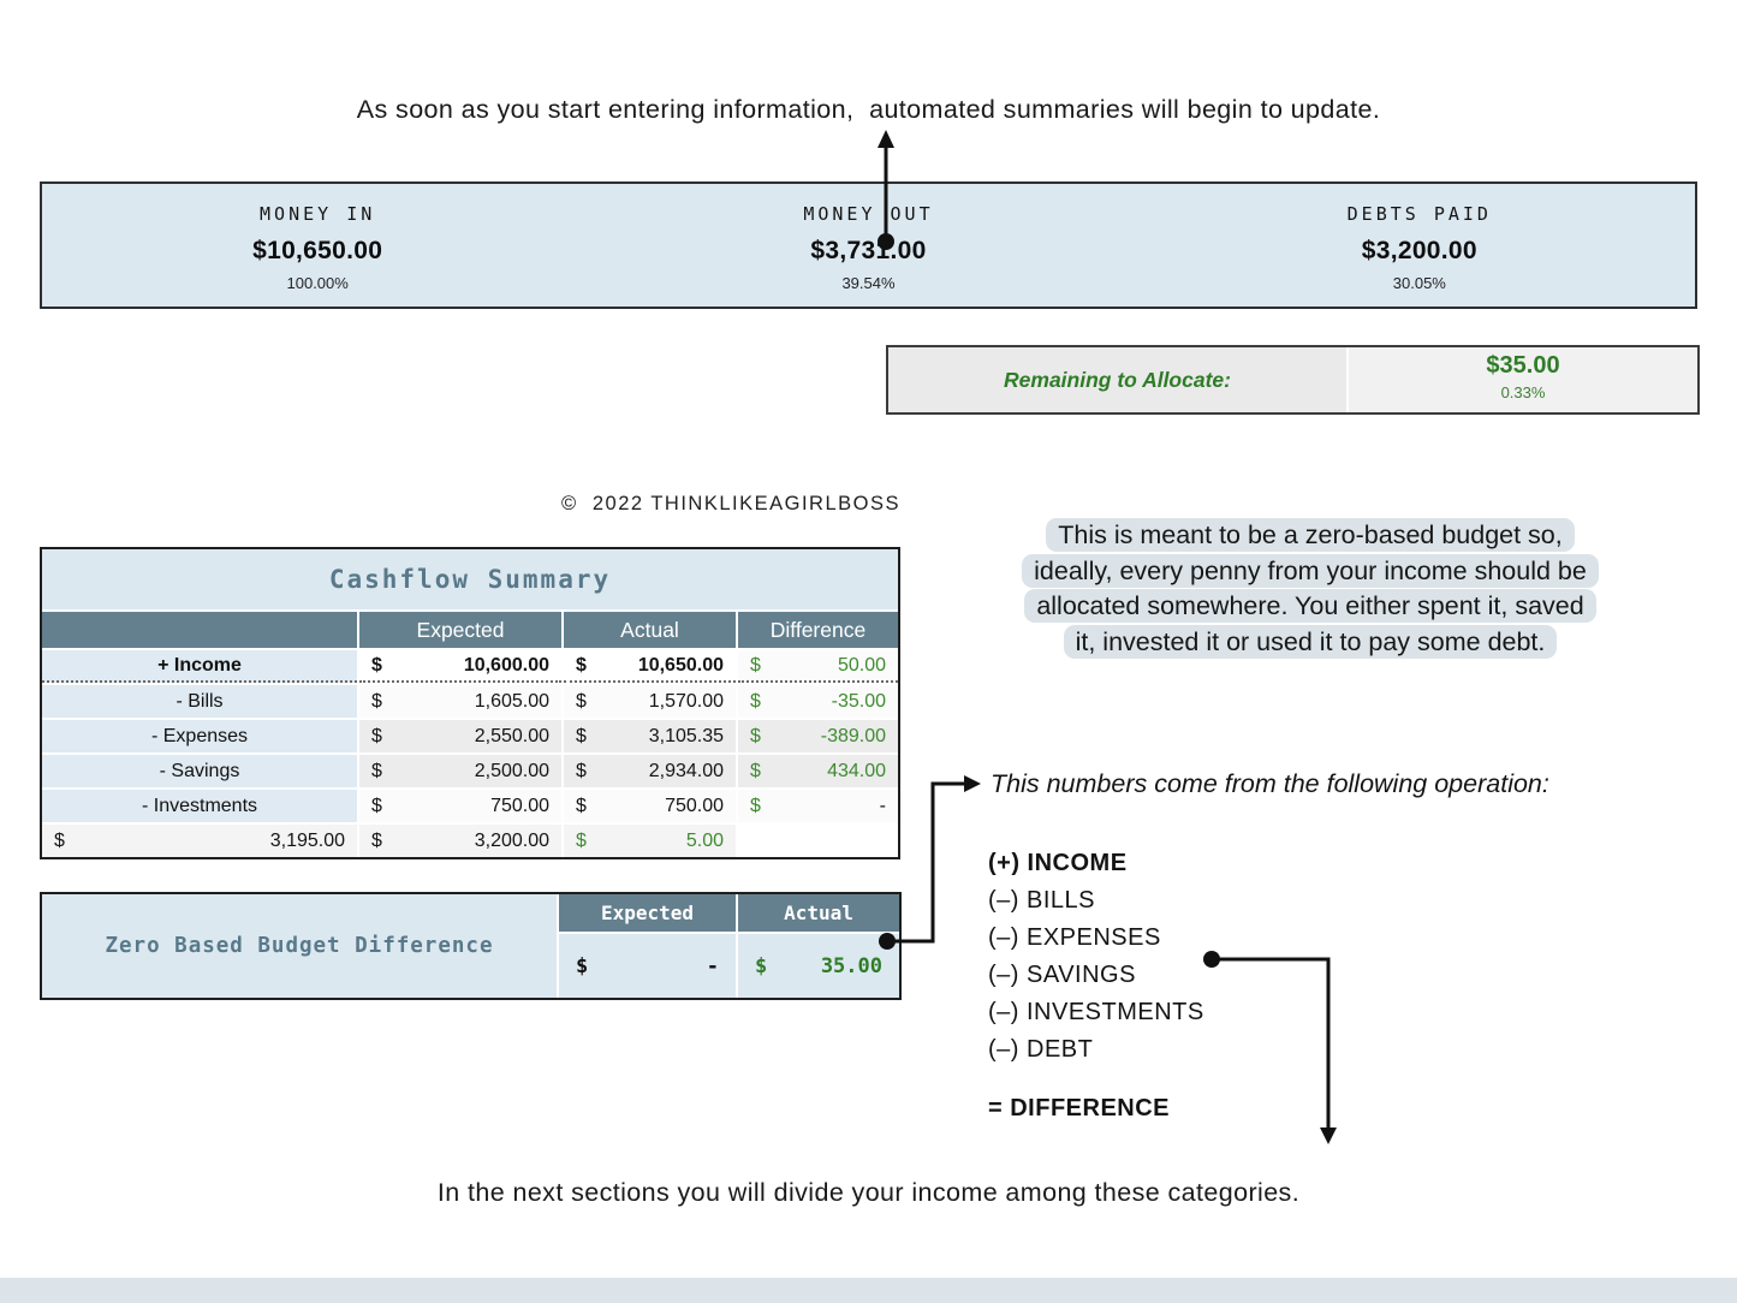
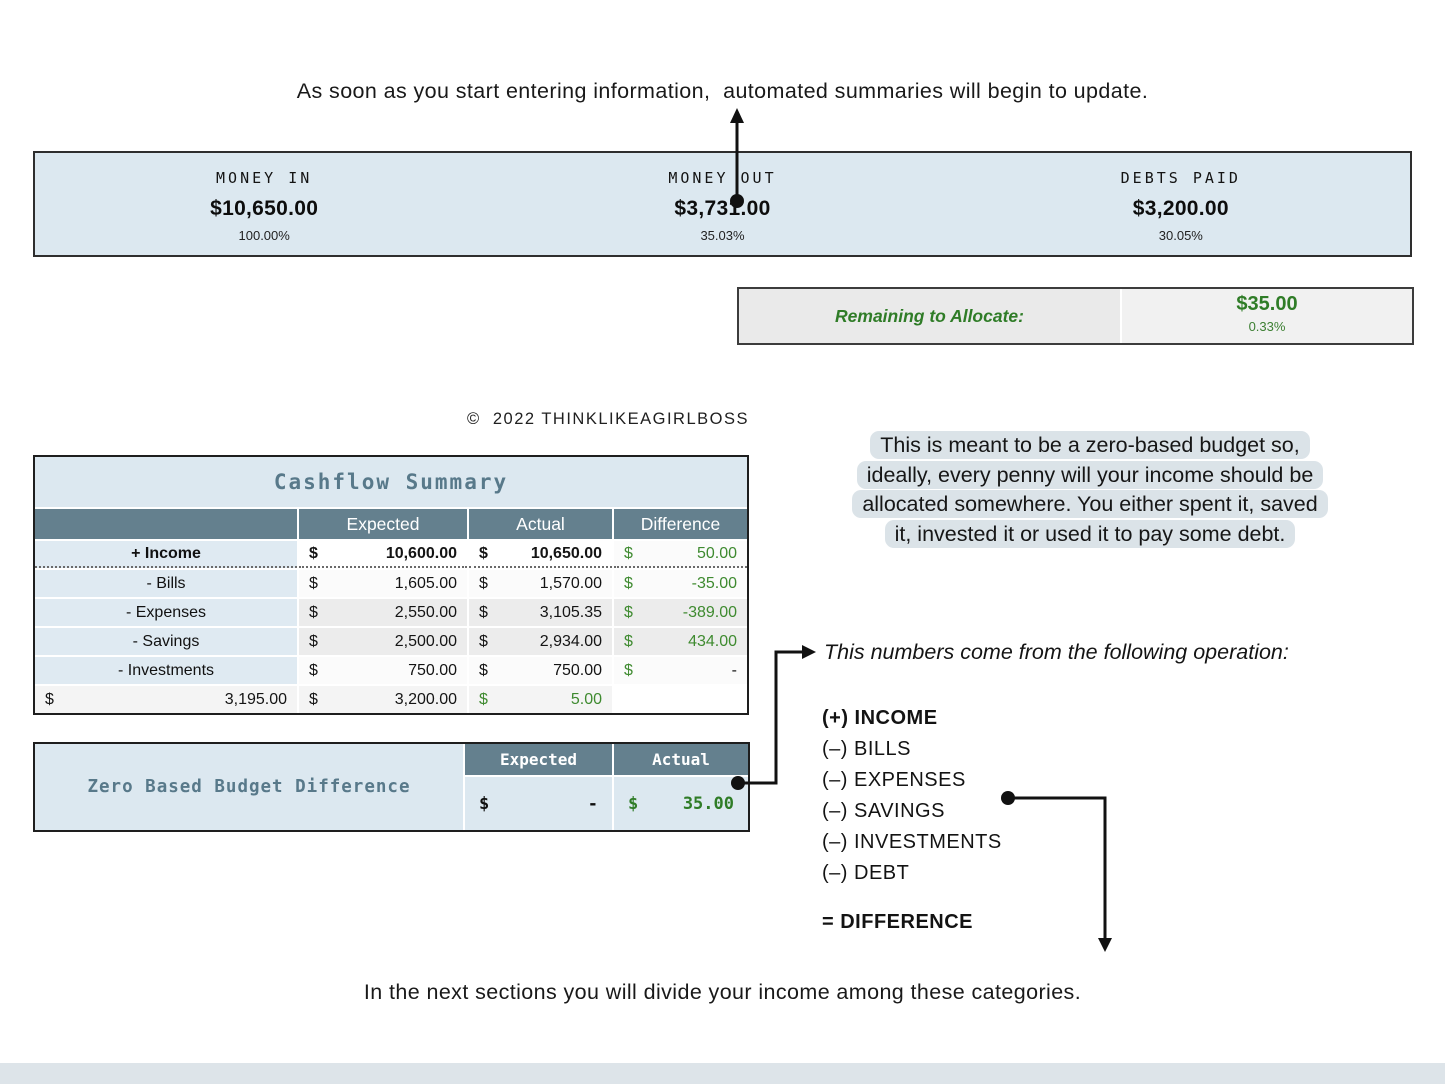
  As soon as you start entering information, automated summaries will begin to update.
  MONEY IN
  $10,650.00
  100.00%
  MONEY OUT
  $3,731.00
- 39.54%
+ 35.03%
  DEBTS PAID
  $3,200.00
  30.05%
  Remaining to Allocate:
  $35.00
  0.33%
  © 2022 THINKLIKEAGIRLBOSS
  Cashflow Summary
  Expected
  Actual
  Difference
  + Income
  $
  10,600.00
  $
  10,650.00
  $
  50.00
  - Bills
  $
  1,605.00
  $
  1,570.00
  $
  -35.00
  - Expenses
  $
  2,550.00
  $
  3,105.35
  $
  -389.00
  - Savings
  $
  2,500.00
  $
  2,934.00
  $
  434.00
  - Investments
  $
  750.00
  $
  750.00
  $
  -
  $
  3,195.00
  $
  3,200.00
  $
  5.00
  Zero Based Budget Difference
  Expected
  Actual
  $
  -
  $
  35.00
  This is meant to be a zero-based budget so,
- ideally, every penny from your income should be
+ ideally, every penny will your income should be
  allocated somewhere. You either spent it, saved
  it, invested it or used it to pay some debt.
  This numbers come from the following operation:
  (+) INCOME
  (–) BILLS
  (–) EXPENSES
  (–) SAVINGS
  (–) INVESTMENTS
  (–) DEBT
  = DIFFERENCE
  In the next sections you will divide your income among these categories.
